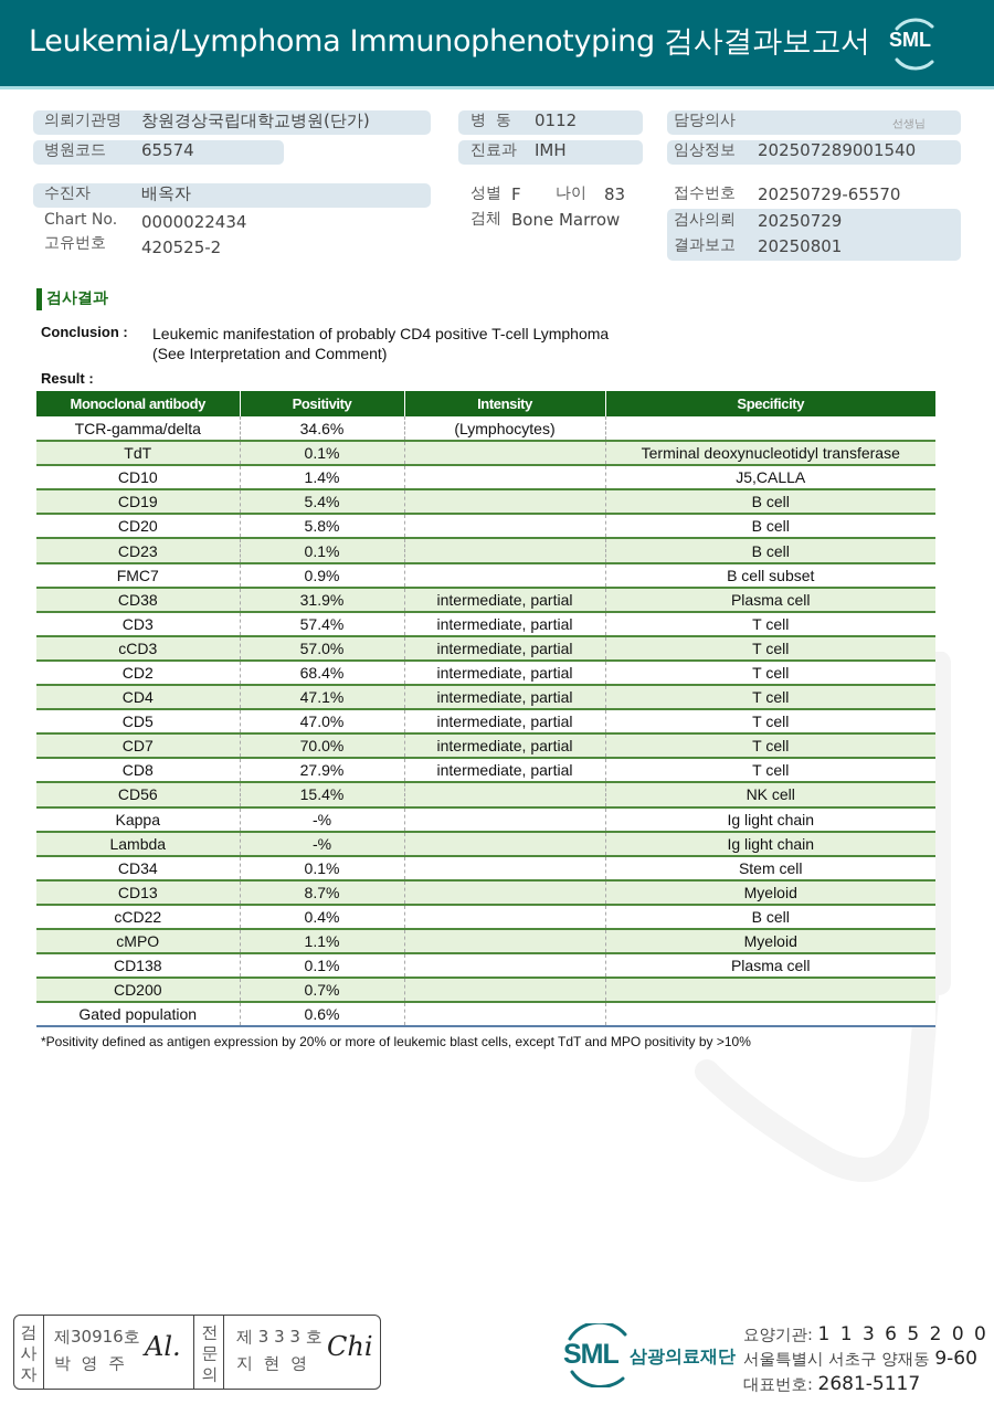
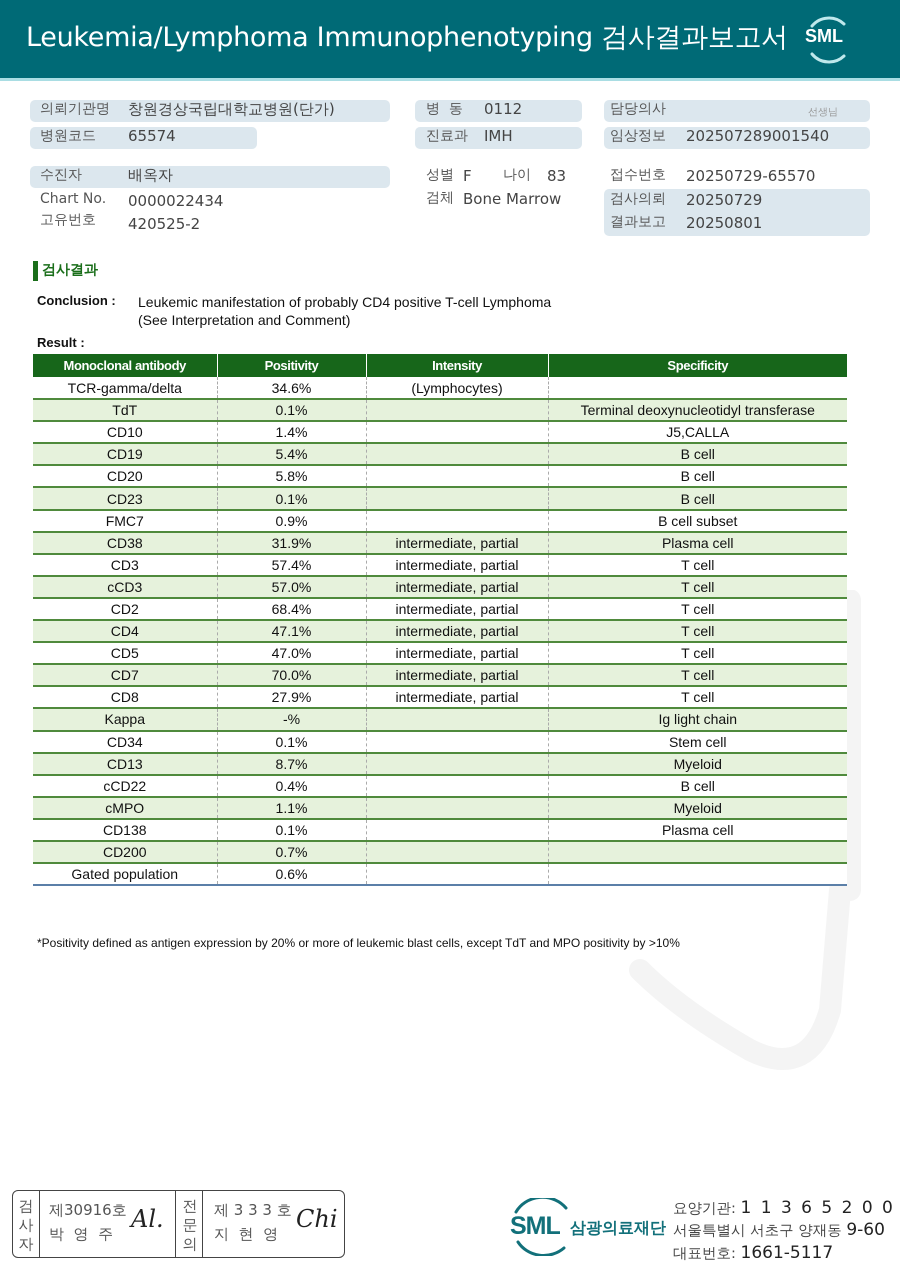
  Leukemia/Lymphoma Immunophenotyping 검사결과보고서
  SML
  의뢰기관명
  창원경상국립대학교병원(단가)
  병원코드
  65574
  병 동
  0112
  진료과
  IMH
  담당의사
  선생님
  임상정보
  202507289001540
  수진자
  배옥자
  Chart No.
  0000022434
  고유번호
  420525-2
  성별
  F
  나이
  83
  검체
  Bone Marrow
  접수번호
  20250729-65570
  검사의뢰
  20250729
  결과보고
  20250801
  검사결과
  Conclusion :
  Leukemic manifestation of probably CD4 positive T-cell Lymphoma
  (See Interpretation and Comment)
  Result :
  Monoclonal antibody	Positivity	Intensity	Specificity
  TCR-gamma/delta	34.6%	(Lymphocytes)
  TdT	0.1%		Terminal deoxynucleotidyl transferase
  CD10	1.4%		J5,CALLA
  CD19	5.4%		B cell
  CD20	5.8%		B cell
  CD23	0.1%		B cell
  FMC7	0.9%		B cell subset
  CD38	31.9%	intermediate, partial	Plasma cell
  CD3	57.4%	intermediate, partial	T cell
  cCD3	57.0%	intermediate, partial	T cell
  CD2	68.4%	intermediate, partial	T cell
  CD4	47.1%	intermediate, partial	T cell
  CD5	47.0%	intermediate, partial	T cell
  CD7	70.0%	intermediate, partial	T cell
  CD8	27.9%	intermediate, partial	T cell
- CD56	15.4%		NK cell
  Kappa	-%		Ig light chain
- Lambda	-%		Ig light chain
  CD34	0.1%		Stem cell
  CD13	8.7%		Myeloid
  cCD22	0.4%		B cell
  cMPO	1.1%		Myeloid
  CD138	0.1%		Plasma cell
  CD200	0.7%
  Gated population	0.6%
  *Positivity defined as antigen expression by 20% or more of leukemic blast cells, except TdT and MPO positivity by >10%
  검
  사
  자
  제30916호
  박 영 주
  Al.
  전
  문
  의
  제 3 3 3 호
  지 현 영
  Chi
  SML
  삼광의료재단
  요양기관: 1 1 3 6 5 2 0 0
  서울특별시 서초구 양재동 9-60
- 대표번호: 2681-5117
+ 대표번호: 1661-5117
